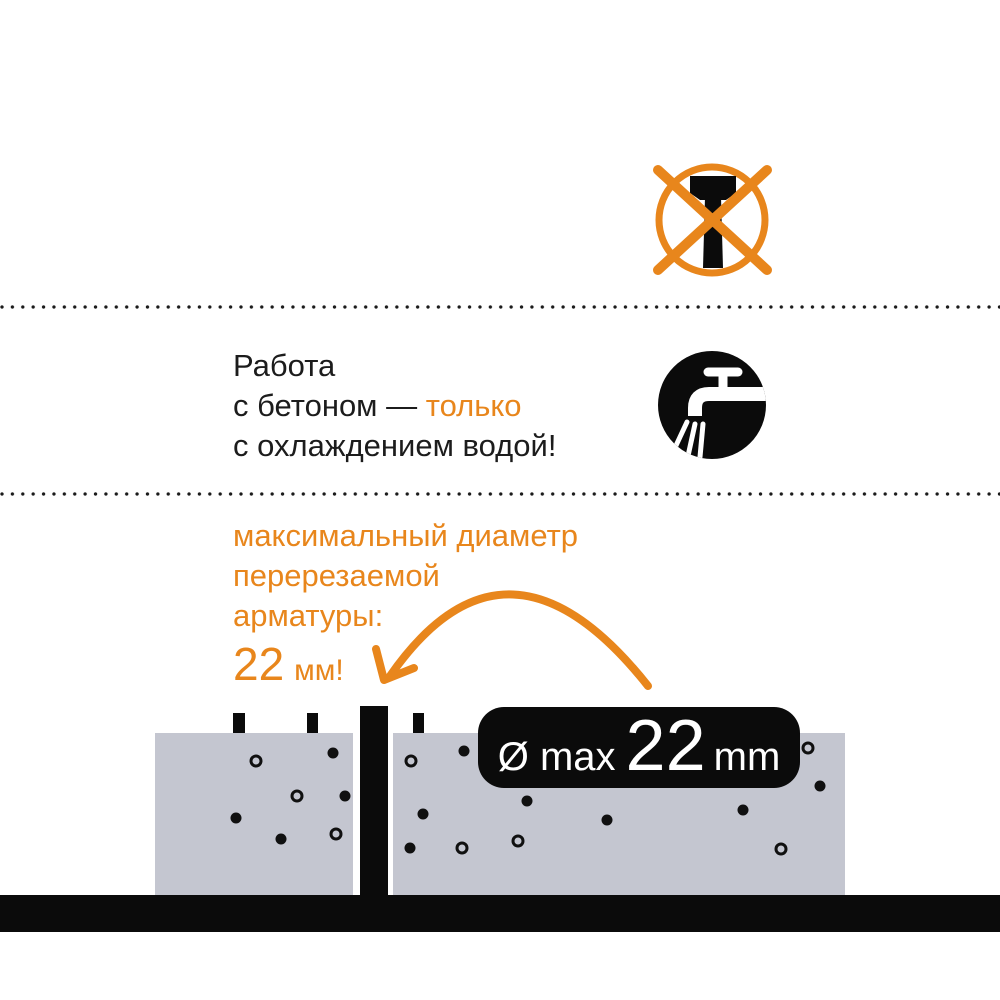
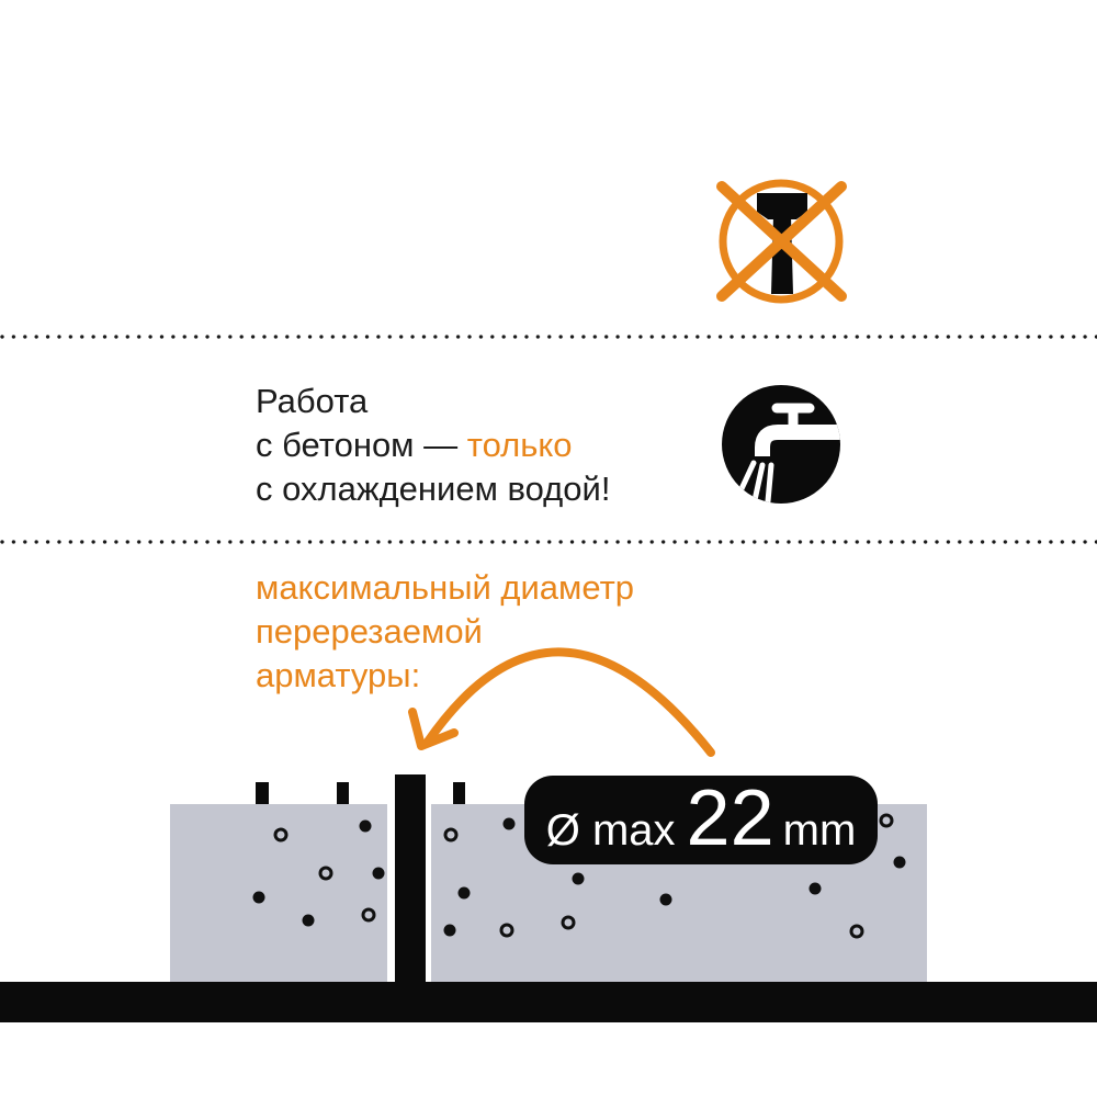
  Работа с бетоном — только с охлаждением водой!
  максимальный диаметр перерезаемой арматуры:
- 22 мм!
  Ø max 22 mm
